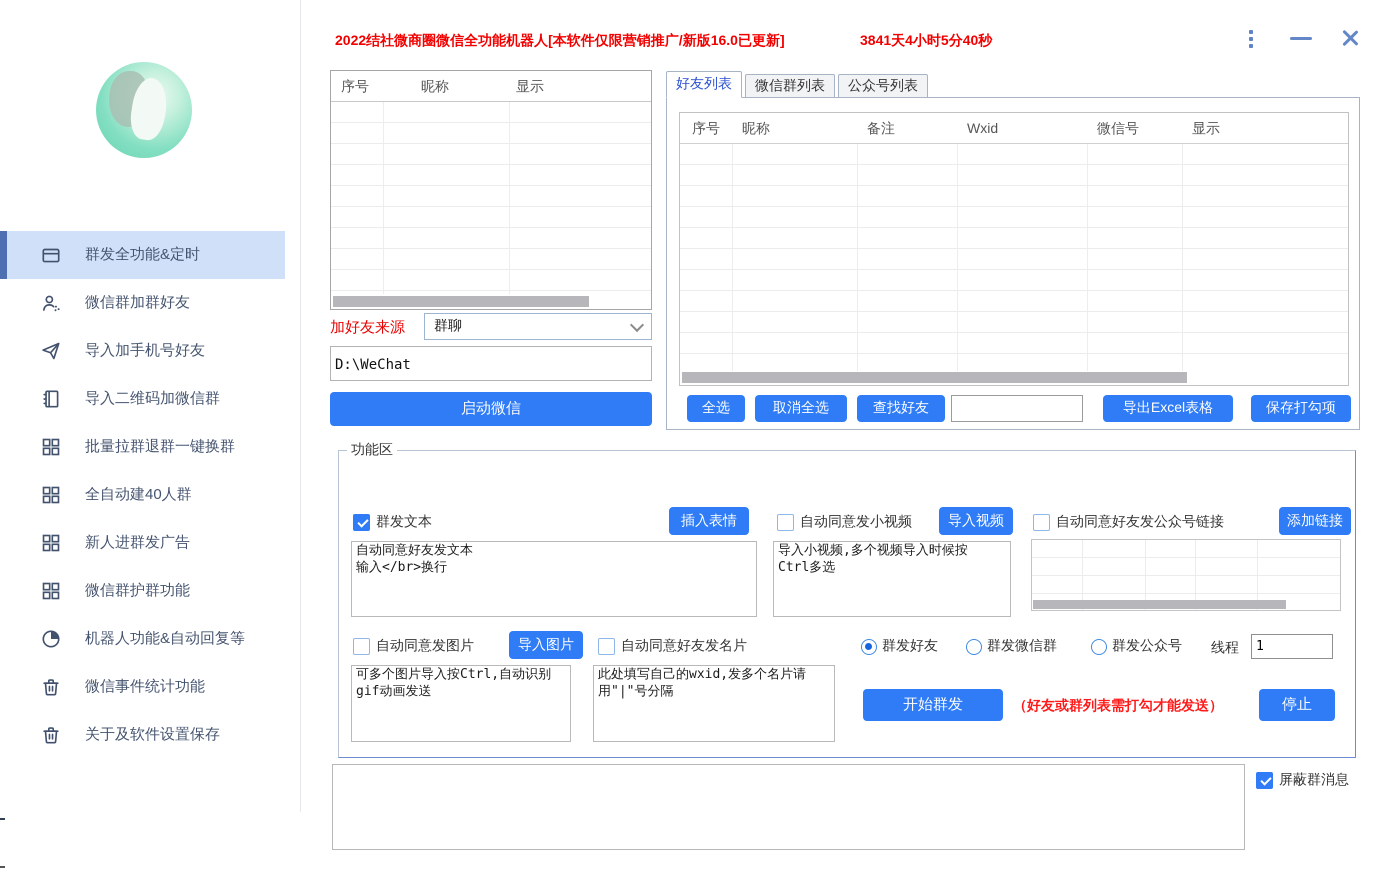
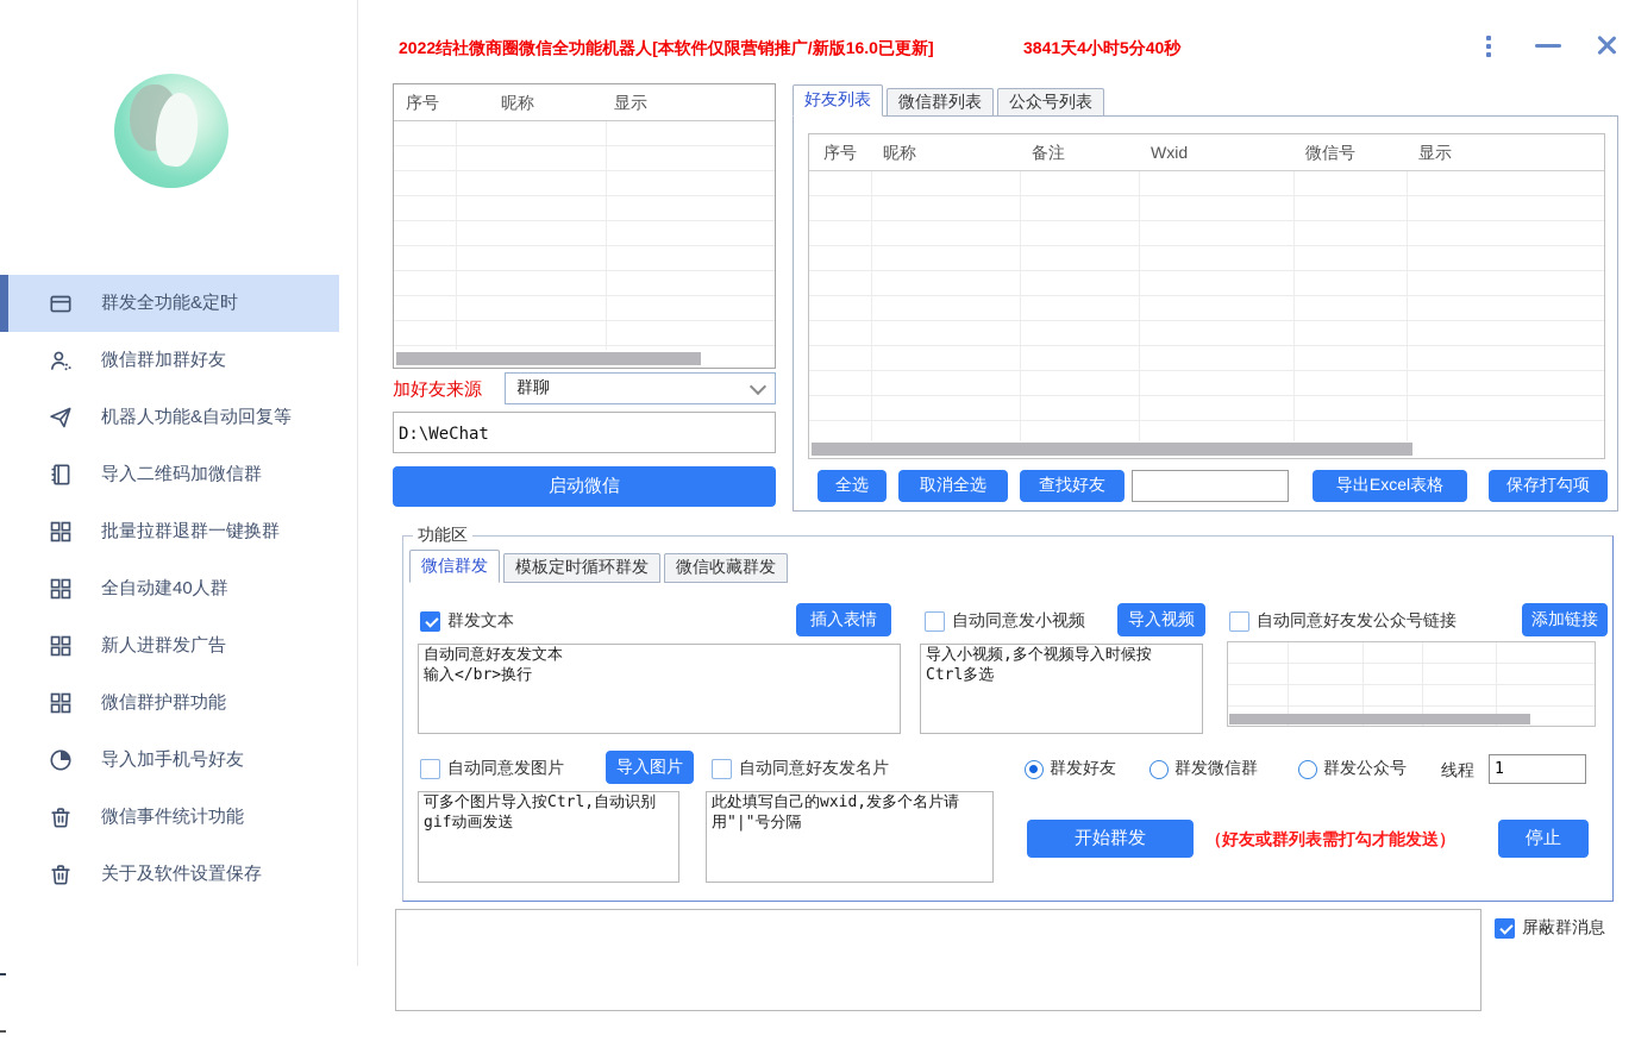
  群发全功能&定时
  微信群加群好友
- 导入加手机号好友
+ 机器人功能&自动回复等
  导入二维码加微信群
  批量拉群退群一键换群
  全自动建40人群
  新人进群发广告
  微信群护群功能
- 机器人功能&自动回复等
+ 导入加手机号好友
  微信事件统计功能
  关于及软件设置保存
  2022结社微商圈微信全功能机器人[本软件仅限营销推广/新版16.0已更新]
  3841天4小时5分40秒
  序号
  昵称
  显示
  加好友来源
  群聊
  D:\WeChat
  启动微信
  好友列表
  微信群列表
  公众号列表
  序号
  昵称
  备注
  Wxid
  微信号
  显示
  全选
  取消全选
  查找好友
  导出Excel表格
  保存打勾项
  功能区
+ 微信群发
+ 模板定时循环群发
+ 微信收藏群发
  群发文本
  插入表情
  自动同意发小视频
  导入视频
  自动同意好友发公众号链接
  添加链接
  自动同意好友发文本
  输入</br>换行
  导入小视频,多个视频导入时候按
  Ctrl多选
  自动同意发图片
  导入图片
  自动同意好友发名片
  群发好友
  群发微信群
  群发公众号
  线程
  1
  可多个图片导入按Ctrl,自动识别
  gif动画发送
  此处填写自己的wxid,发多个名片请
  用"|"号分隔
  开始群发
  （好友或群列表需打勾才能发送）
  停止
  屏蔽群消息
